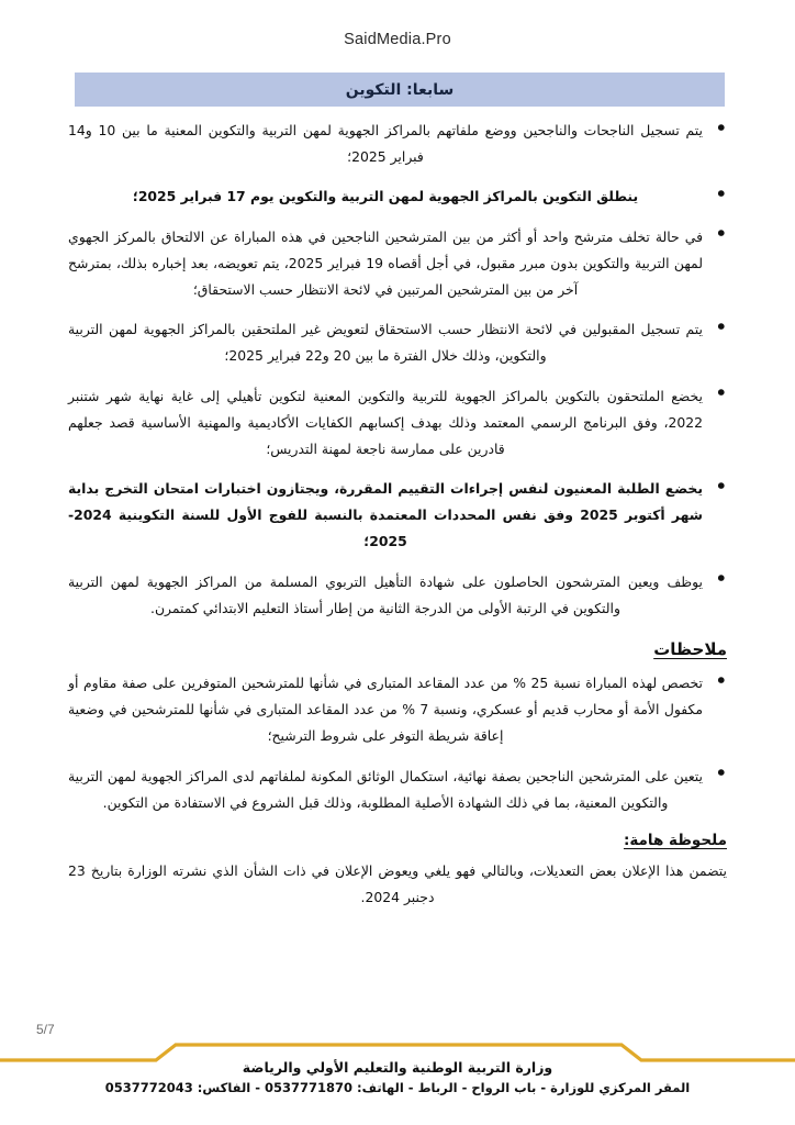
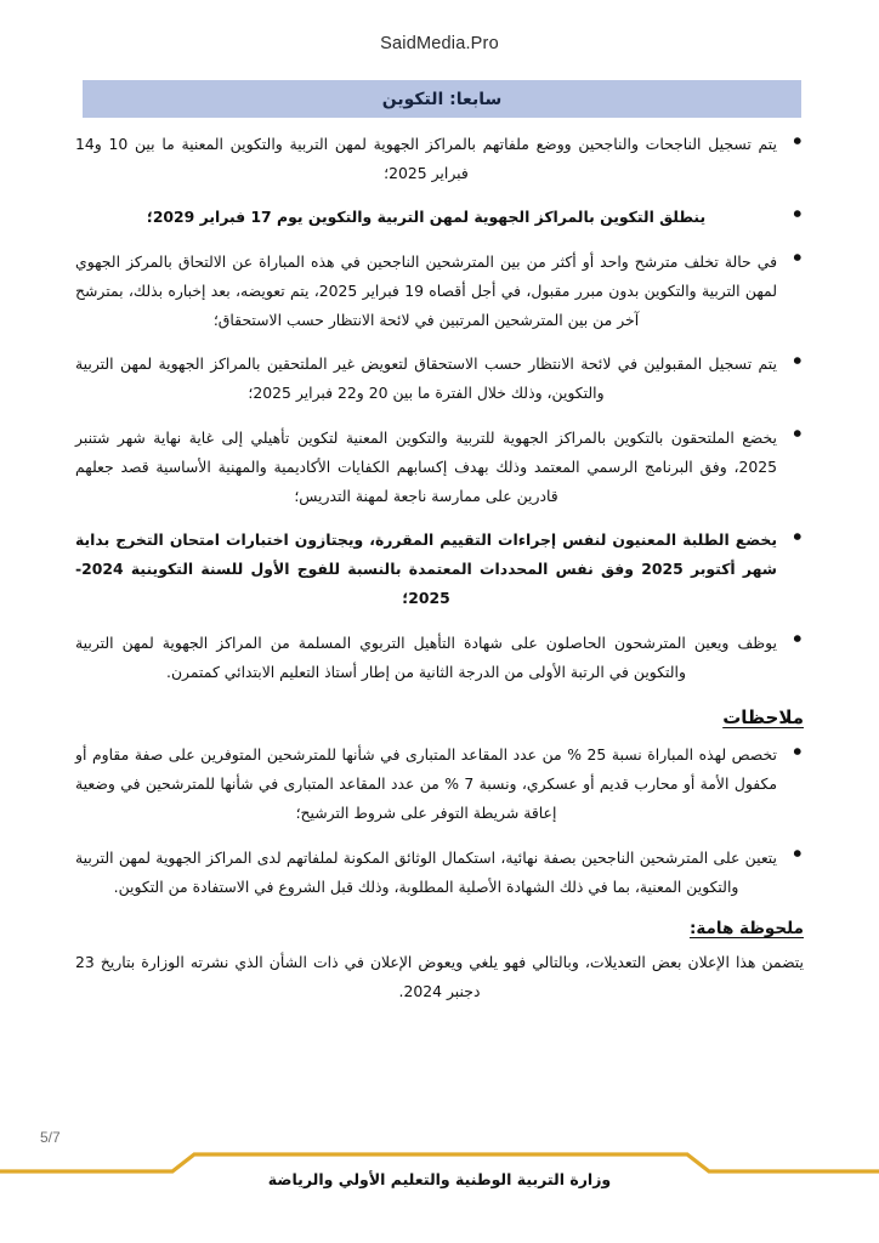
  SaidMedia.Pro
  سابعا: التكوين
  يتم تسجيل الناجحات والناجحين ووضع ملفاتهم بالمراكز الجهوية لمهن التربية والتكوين المعنية ما بين 10 و14 فبراير 2025؛
- ينطلق التكوين بالمراكز الجهوية لمهن التربية والتكوين يوم 17 فبراير 2025؛
+ ينطلق التكوين بالمراكز الجهوية لمهن التربية والتكوين يوم 17 فبراير 2029؛
  في حالة تخلف مترشح واحد أو أكثر من بين المترشحين الناجحين في هذه المباراة عن الالتحاق بالمركز الجهوي لمهن التربية والتكوين بدون مبرر مقبول، في أجل أقصاه 19 فبراير 2025، يتم تعويضه، بعد إخباره بذلك، بمترشح آخر من بين المترشحين المرتبين في لائحة الانتظار حسب الاستحقاق؛
  يتم تسجيل المقبولين في لائحة الانتظار حسب الاستحقاق لتعويض غير الملتحقين بالمراكز الجهوية لمهن التربية والتكوين، وذلك خلال الفترة ما بين 20 و22 فبراير 2025؛
- يخضع الملتحقون بالتكوين بالمراكز الجهوية للتربية والتكوين المعنية لتكوين تأهيلي إلى غاية نهاية شهر شتنبر 2022، وفق البرنامج الرسمي المعتمد وذلك بهدف إكسابهم الكفايات الأكاديمية والمهنية الأساسية قصد جعلهم قادرين على ممارسة ناجعة لمهنة التدريس؛
+ يخضع الملتحقون بالتكوين بالمراكز الجهوية للتربية والتكوين المعنية لتكوين تأهيلي إلى غاية نهاية شهر شتنبر 2025، وفق البرنامج الرسمي المعتمد وذلك بهدف إكسابهم الكفايات الأكاديمية والمهنية الأساسية قصد جعلهم قادرين على ممارسة ناجعة لمهنة التدريس؛
  يخضع الطلبة المعنيون لنفس إجراءات التقييم المقررة، ويجتازون اختبارات امتحان التخرج بداية شهر أكتوبر 2025 وفق نفس المحددات المعتمدة بالنسبة للفوج الأول للسنة التكوينية 2024-2025؛
  يوظف ويعين المترشحون الحاصلون على شهادة التأهيل التربوي المسلمة من المراكز الجهوية لمهن التربية والتكوين في الرتبة الأولى من الدرجة الثانية من إطار أستاذ التعليم الابتدائي كمتمرن.
  ملاحظات
  تخصص لهذه المباراة نسبة 25 % من عدد المقاعد المتبارى في شأنها للمترشحين المتوفرين على صفة مقاوم أو مكفول الأمة أو محارب قديم أو عسكري، ونسبة 7 % من عدد المقاعد المتبارى في شأنها للمترشحين في وضعية إعاقة شريطة التوفر على شروط الترشيح؛
  يتعين على المترشحين الناجحين بصفة نهائية، استكمال الوثائق المكونة لملفاتهم لدى المراكز الجهوية لمهن التربية والتكوين المعنية، بما في ذلك الشهادة الأصلية المطلوبة، وذلك قبل الشروع في الاستفادة من التكوين.
  ملحوظة هامة:
  يتضمن هذا الإعلان بعض التعديلات، وبالتالي فهو يلغي ويعوض الإعلان في ذات الشأن الذي نشرته الوزارة بتاريخ 23 دجنبر 2024.
  5/7
  وزارة التربية الوطنية والتعليم الأولي والرياضة
- المقر المركزي للوزارة - باب الرواح - الرباط - الهاتف: 0537771870 - الفاكس: 0537772043
